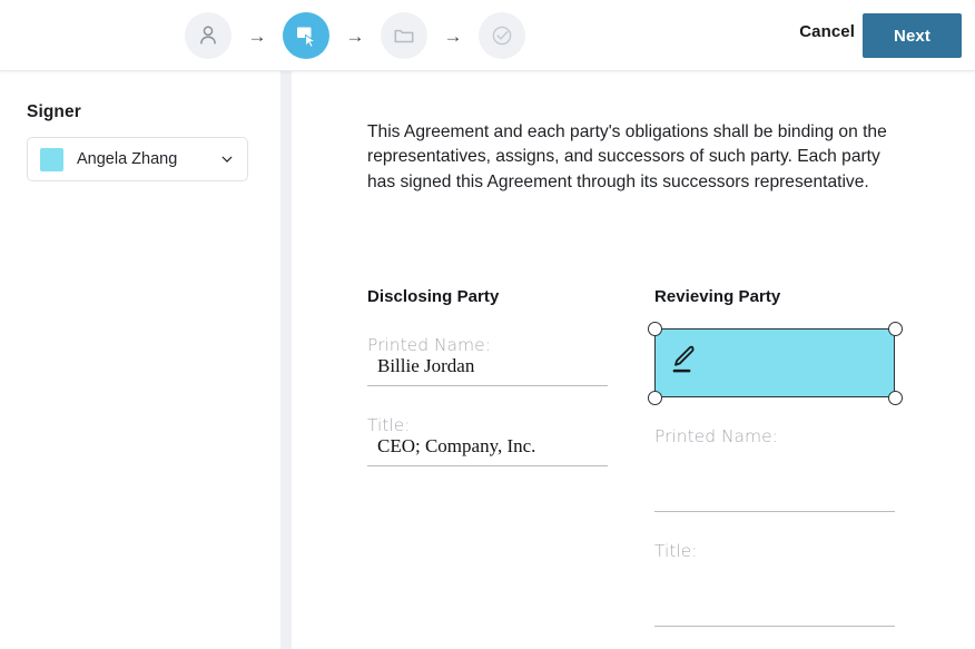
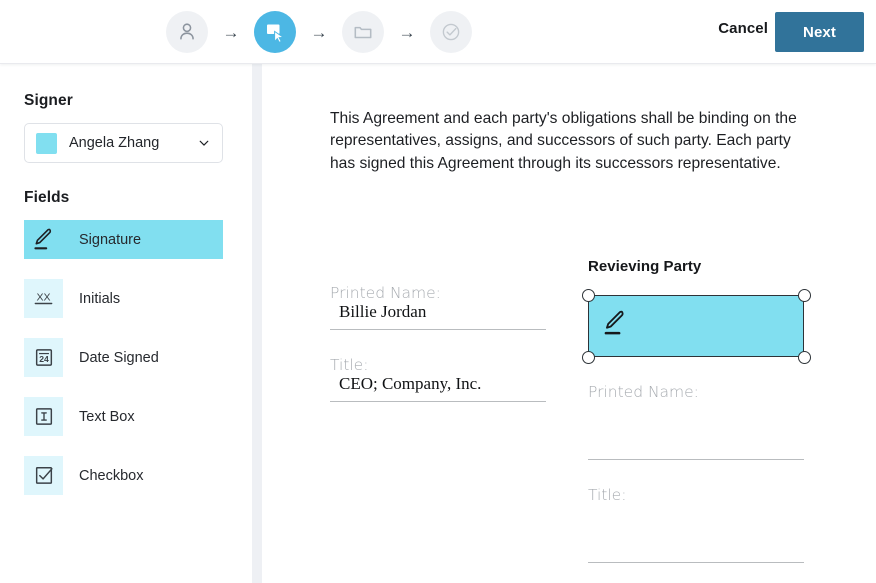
  →
  →
  →
  Cancel
  Next
  Signer
  Angela Zhang
+ Fields
+ Signature
+ XX
+ Initials
+ 24
+ Date Signed
+ Text Box
+ Checkbox
  This Agreement and each party's obligations shall be binding on the representatives, assigns, and successors of such party. Each party has signed this Agreement through its successors representative.
- Disclosing Party
  Printed Name:
  Billie Jordan
  Title:
  CEO; Company, Inc.
  Revieving Party
  Printed Name:
  Title:
